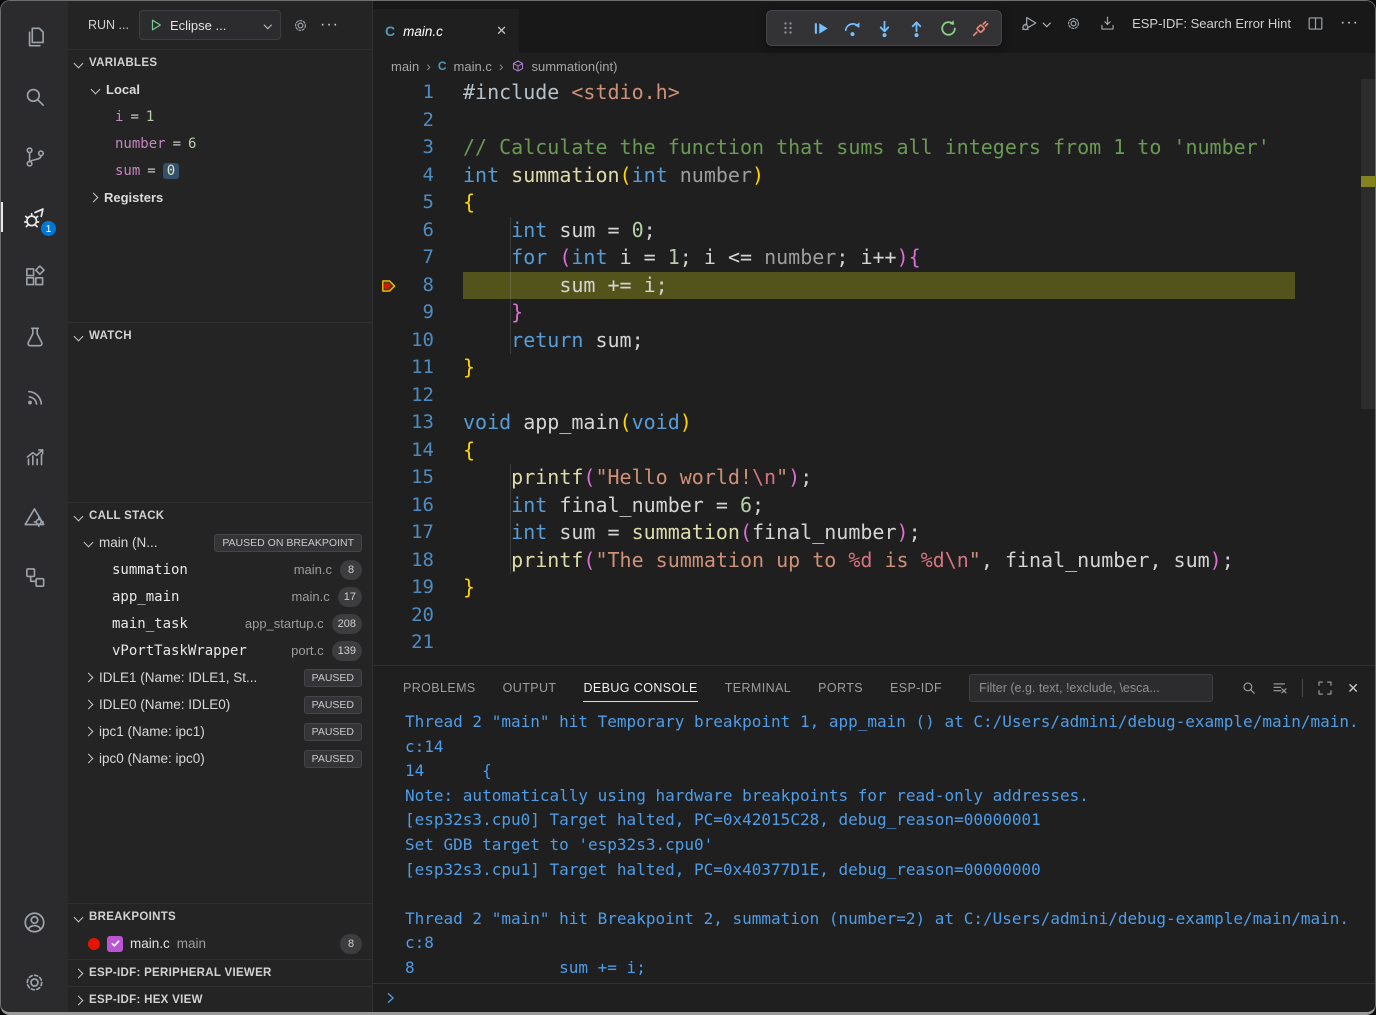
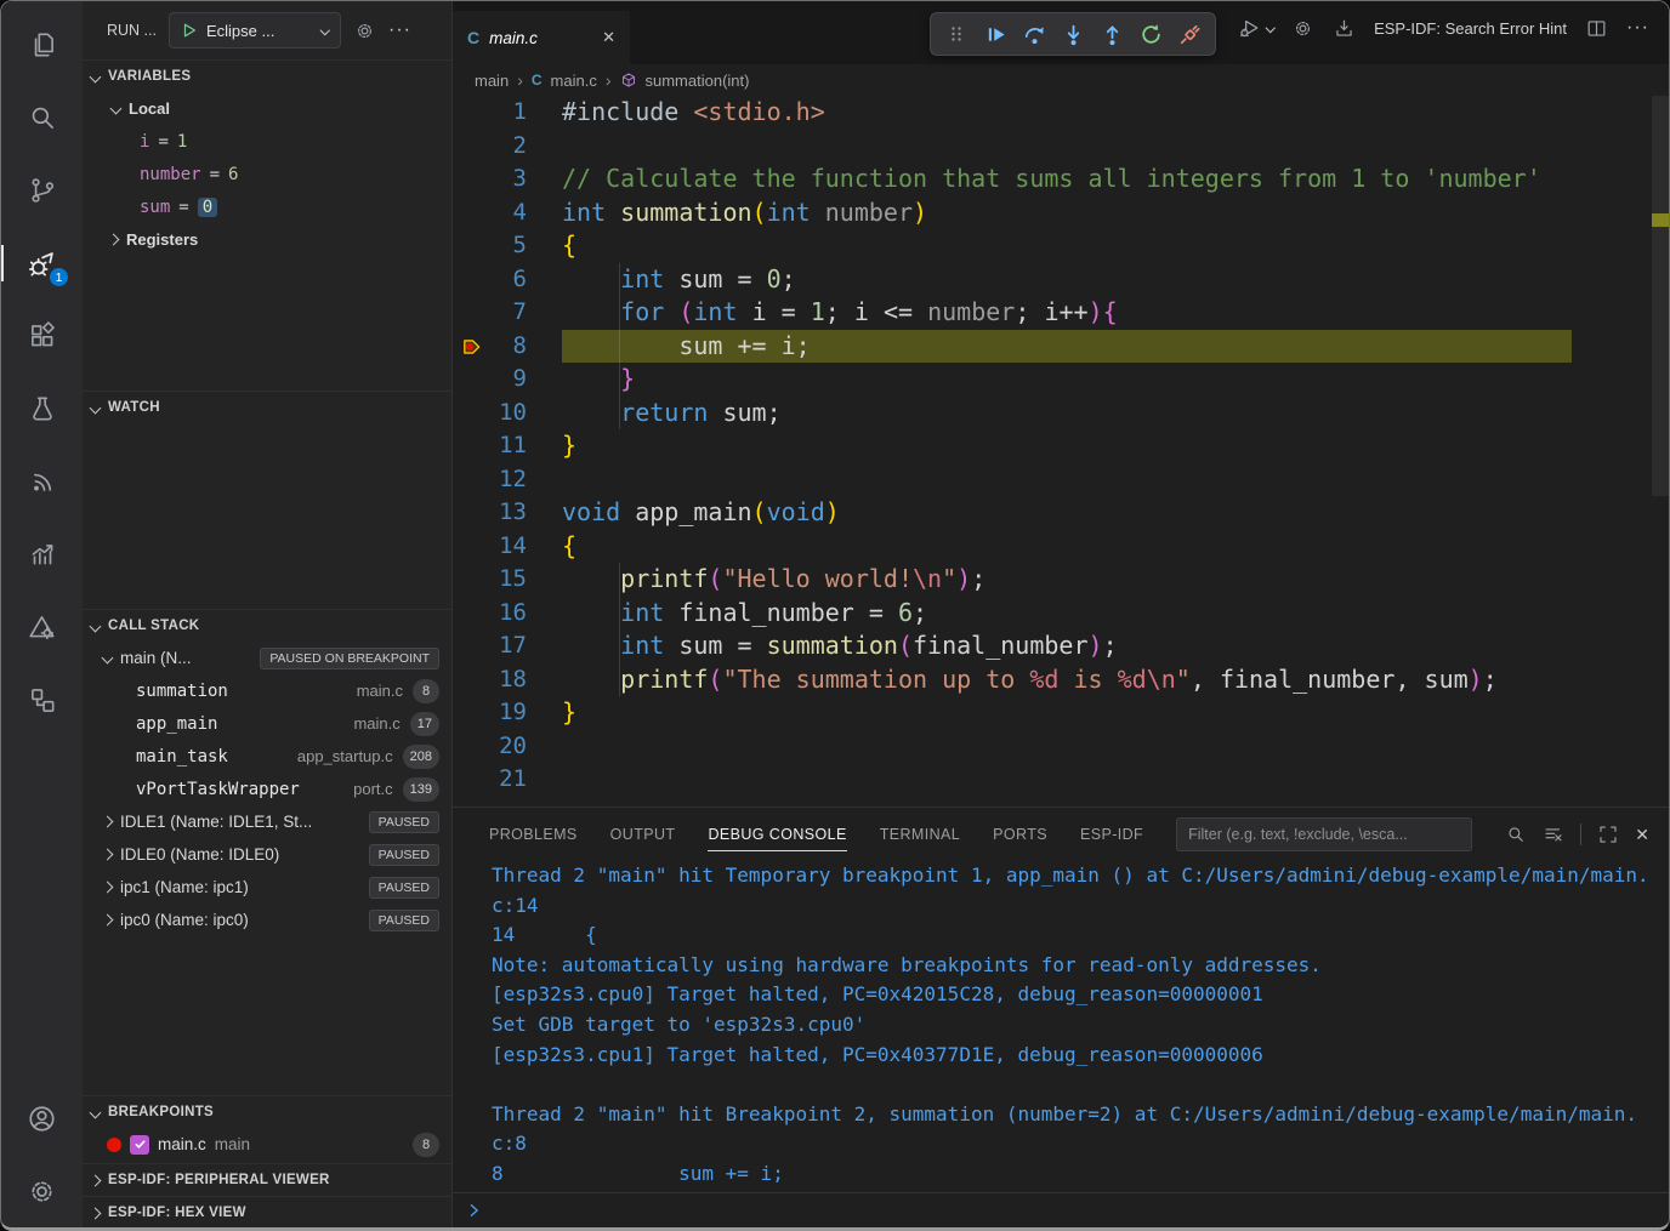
  1
  RUN ...
  Eclipse ...
  ···
  VARIABLES
  Local
  i
  =
  1
  number
  =
  6
  sum
  =
  0
  Registers
  WATCH
  CALL STACK
  main (N...
  PAUSED ON BREAKPOINT
  summation
  main.c
  8
  app_main
  main.c
  17
  main_task
  app_startup.c
  208
  vPortTaskWrapper
  port.c
  139
  IDLE1 (Name: IDLE1, St...
  PAUSED
  IDLE0 (Name: IDLE0)
  PAUSED
  ipc1 (Name: ipc1)
  PAUSED
  ipc0 (Name: ipc0)
  PAUSED
  BREAKPOINTS
  main.c
  main
  8
  ESP-IDF: PERIPHERAL VIEWER
  ESP-IDF: HEX VIEW
  C
  main.c
  ✕
  ESP-IDF: Search Error Hint
  ···
  main
  ›
  C
  main.c
  ›
  summation(int)
  1
  #include <stdio.h>
  2
  3
  // Calculate the function that sums all integers from 1 to 'number'
  4
  int summation(int number)
  5
  {
  6
  int sum = 0;
  7
  for (int i = 1; i <= number; i++){
  8
  sum += i;
  9
  }
  10
  return sum;
  11
  }
  12
  13
  void app_main(void)
  14
  {
  15
  printf("Hello world!\n");
  16
  int final_number = 6;
  17
  int sum = summation(final_number);
  18
  printf("The summation up to %d is %d\n", final_number, sum);
  19
  }
  20
  21
  PROBLEMS
  OUTPUT
  DEBUG CONSOLE
  TERMINAL
  PORTS
  ESP-IDF
  Filter (e.g. text, !exclude, \esca...
  ✕
  Thread 2 "main" hit Temporary breakpoint 1, app_main () at C:/Users/admini/debug-example/main/main.
  c:14
  14 {
  Note: automatically using hardware breakpoints for read-only addresses.
  [esp32s3.cpu0] Target halted, PC=0x42015C28, debug_reason=00000001
  Set GDB target to 'esp32s3.cpu0'
- [esp32s3.cpu1] Target halted, PC=0x40377D1E, debug_reason=00000000
+ [esp32s3.cpu1] Target halted, PC=0x40377D1E, debug_reason=00000006
  Thread 2 "main" hit Breakpoint 2, summation (number=2) at C:/Users/admini/debug-example/main/main.
  c:8
  8 sum += i;
